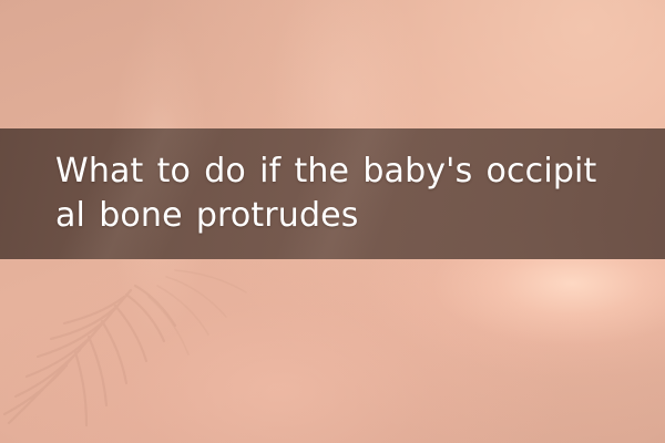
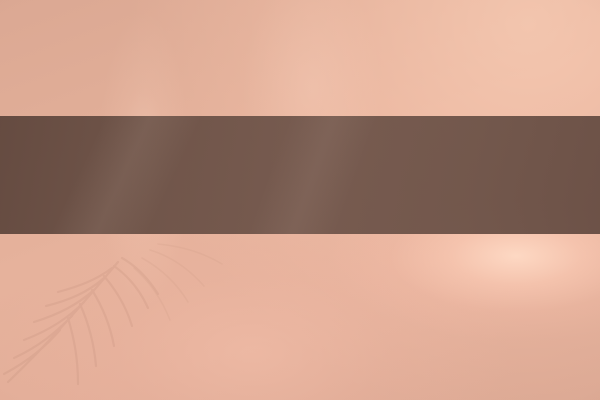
- What to do if the baby's occipital bone protrudes
